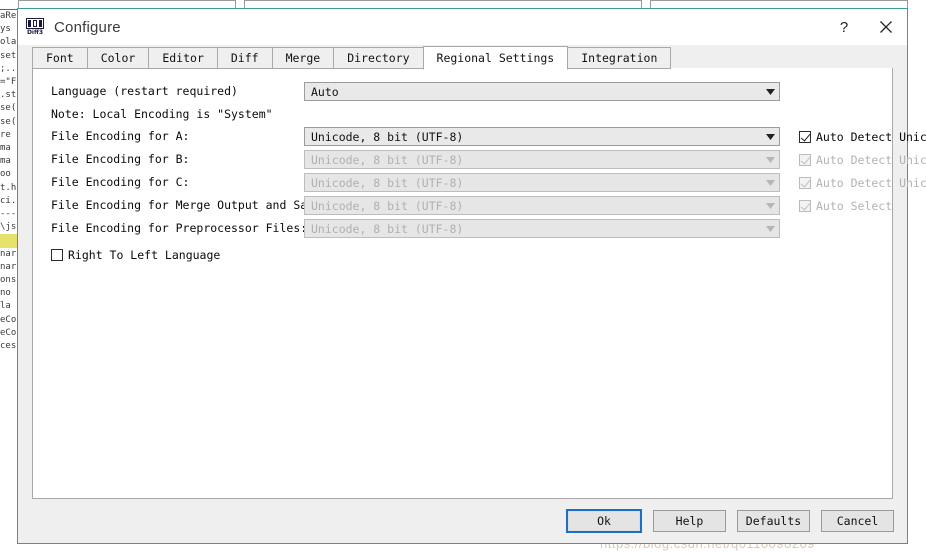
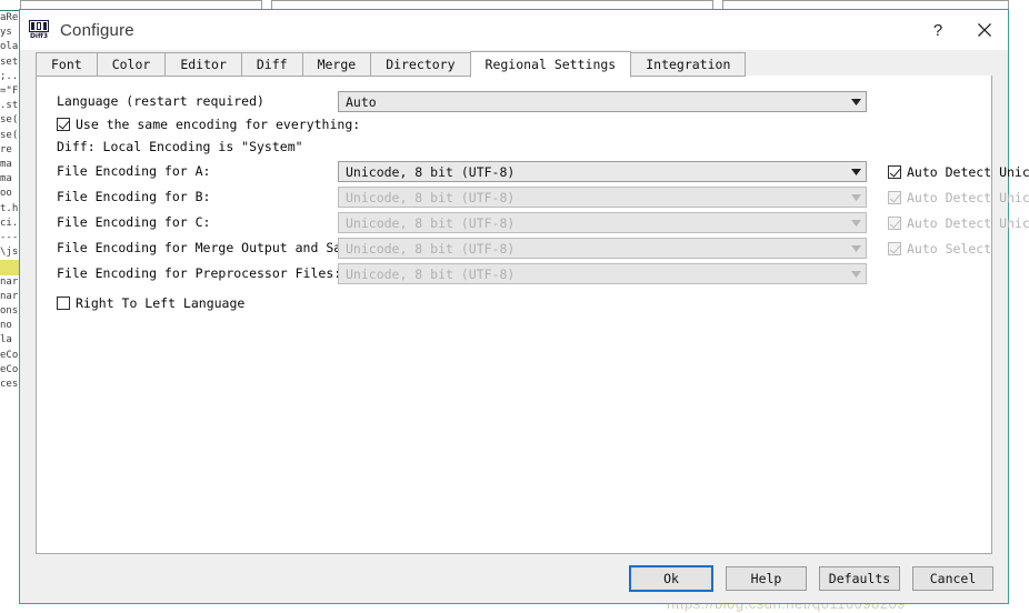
  aRe
  ys
  ola
  set
  ;..
  ="F
  .st
  se(
  se(
  re
  ma
  ma
  oo
  t.h
  ci.
  ---
  \js
  nar
  nar
  ons
  no
  la
  eCo
  eCo
  ces
  Configure
  ?
  Font
  Color
  Editor
  Diff
  Merge
  Directory
  Regional Settings
  Integration
  Language (restart required)
  Auto
+ Use the same encoding for everything:
- Note: Local Encoding is "System"
+ Diff: Local Encoding is "System"
  File Encoding for A:
  Unicode, 8 bit (UTF-8)
  Auto Detect Unic
  File Encoding for B:
  Unicode, 8 bit (UTF-8)
  Auto Detect Unic
  File Encoding for C:
  Unicode, 8 bit (UTF-8)
  Auto Detect Unic
  File Encoding for Merge Output and S
  Unicode, 8 bit (UTF-8)
  Auto Select
  File Encoding for Preprocessor Files
  Unicode, 8 bit (UTF-8)
  Right To Left Language
  Ok
  Help
  Defaults
  Cancel
